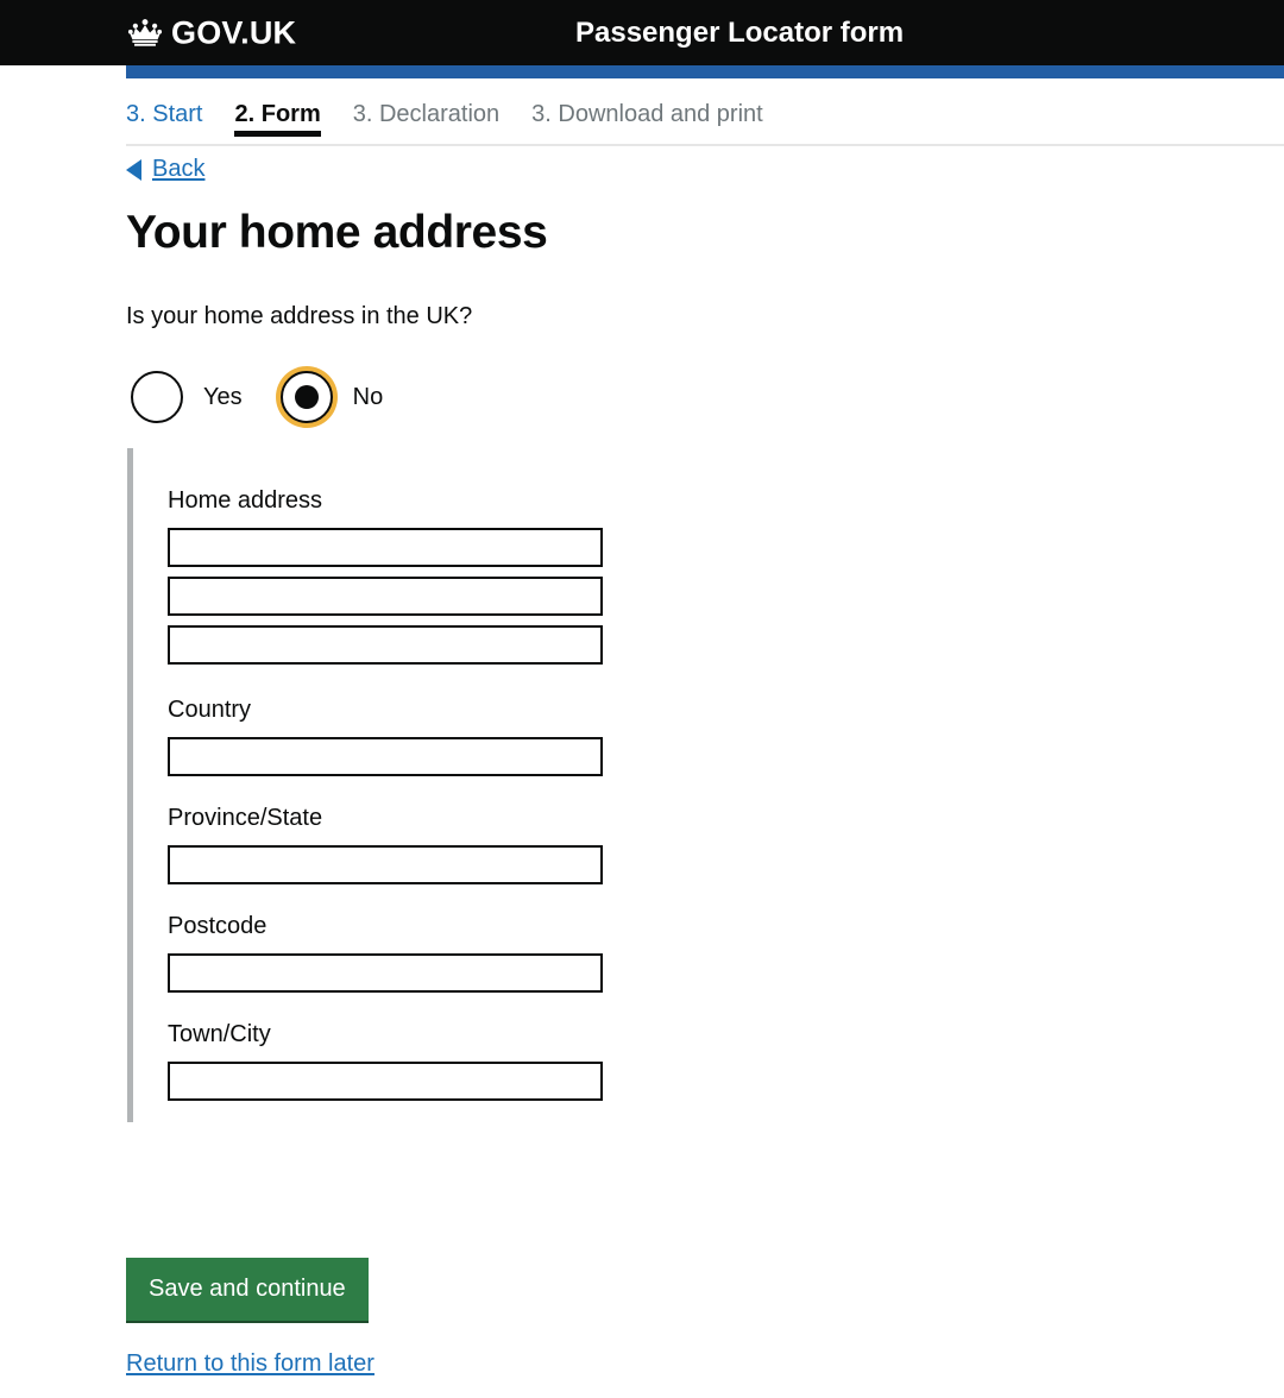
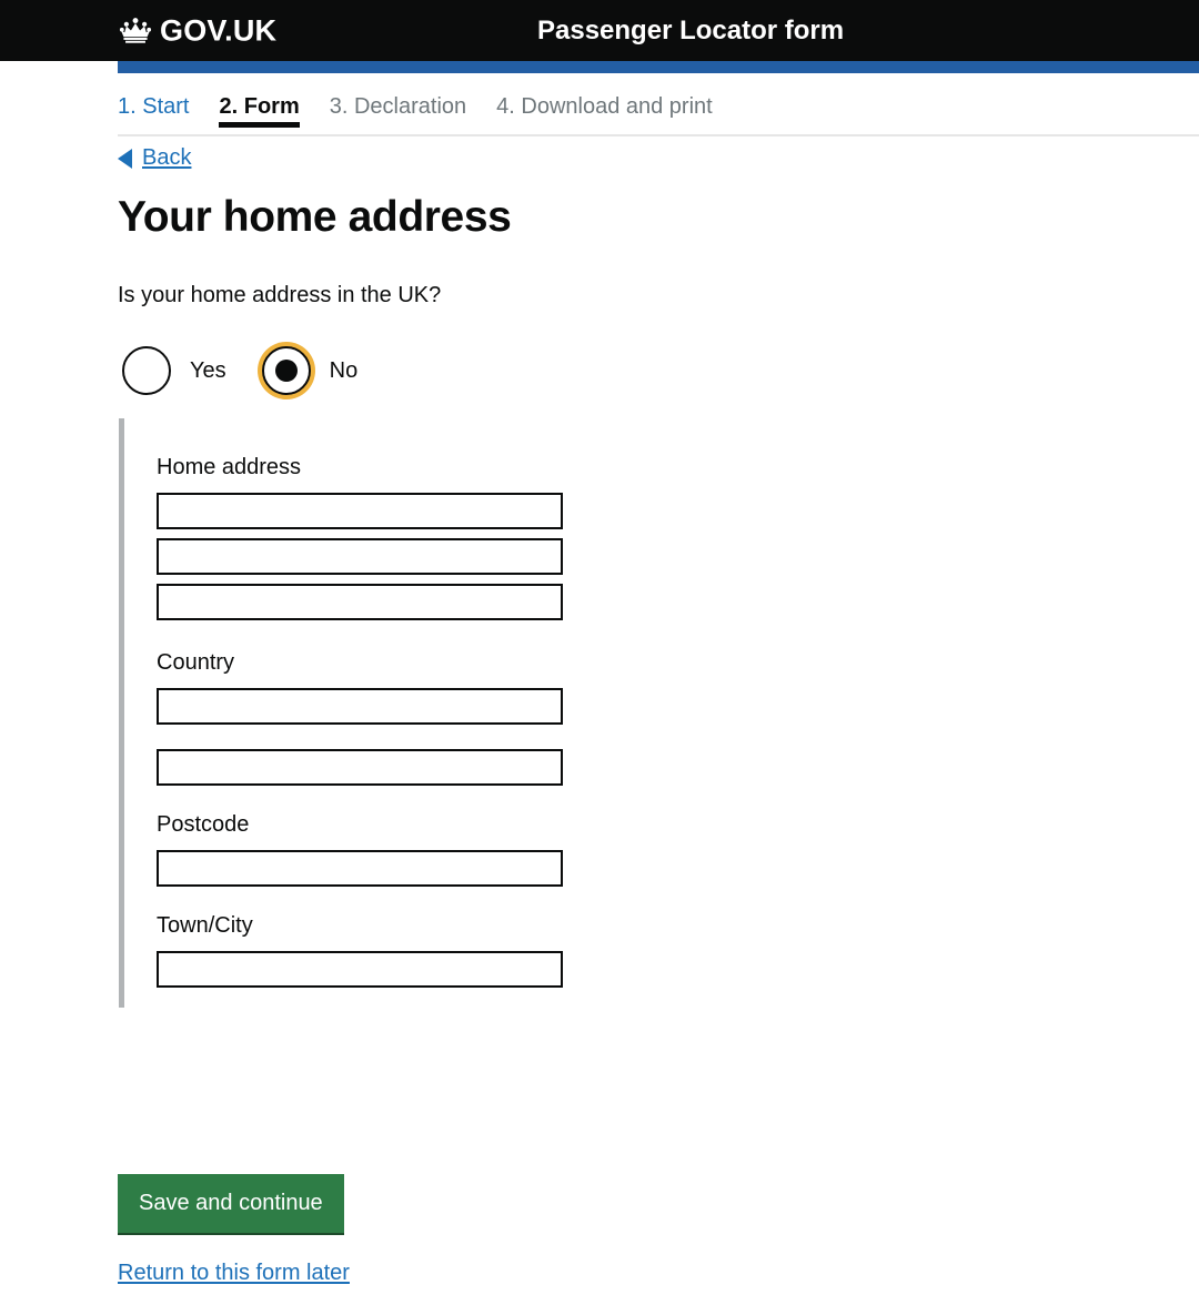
  GOV.UK
  Passenger Locator form
- 3. Start
+ 1. Start
  2. Form
  3. Declaration
- 3. Download and print
+ 4. Download and print
  Back
  Your home address
  Is your home address in the UK?
  Yes
  No
  Home address
  Country
- Province/State
  Postcode
  Town/City
  Save and continue
  Return to this form later
